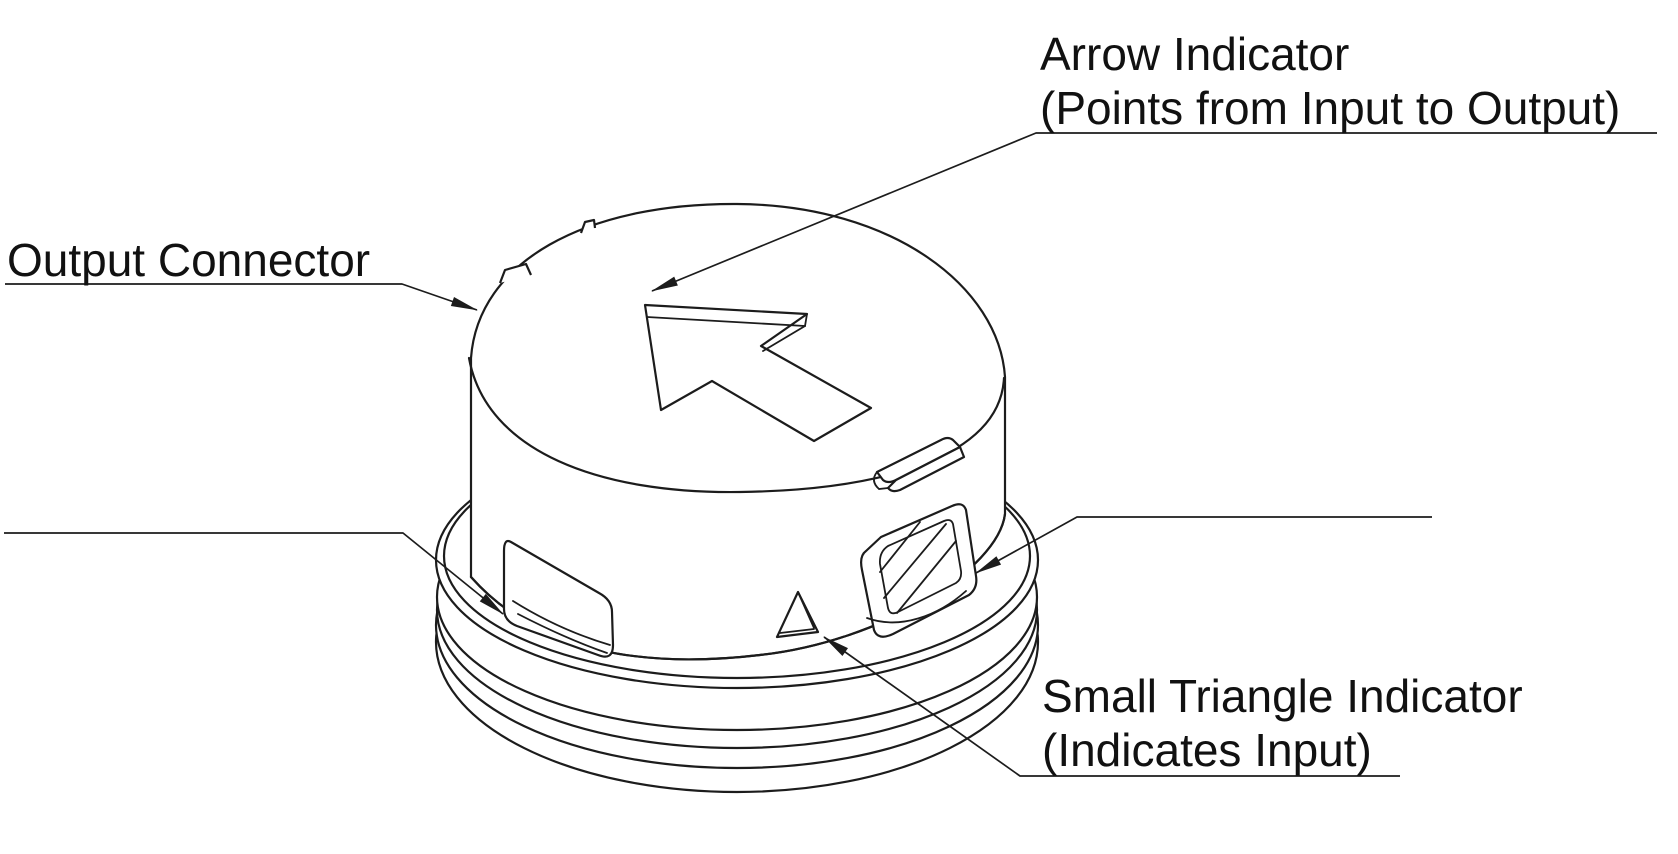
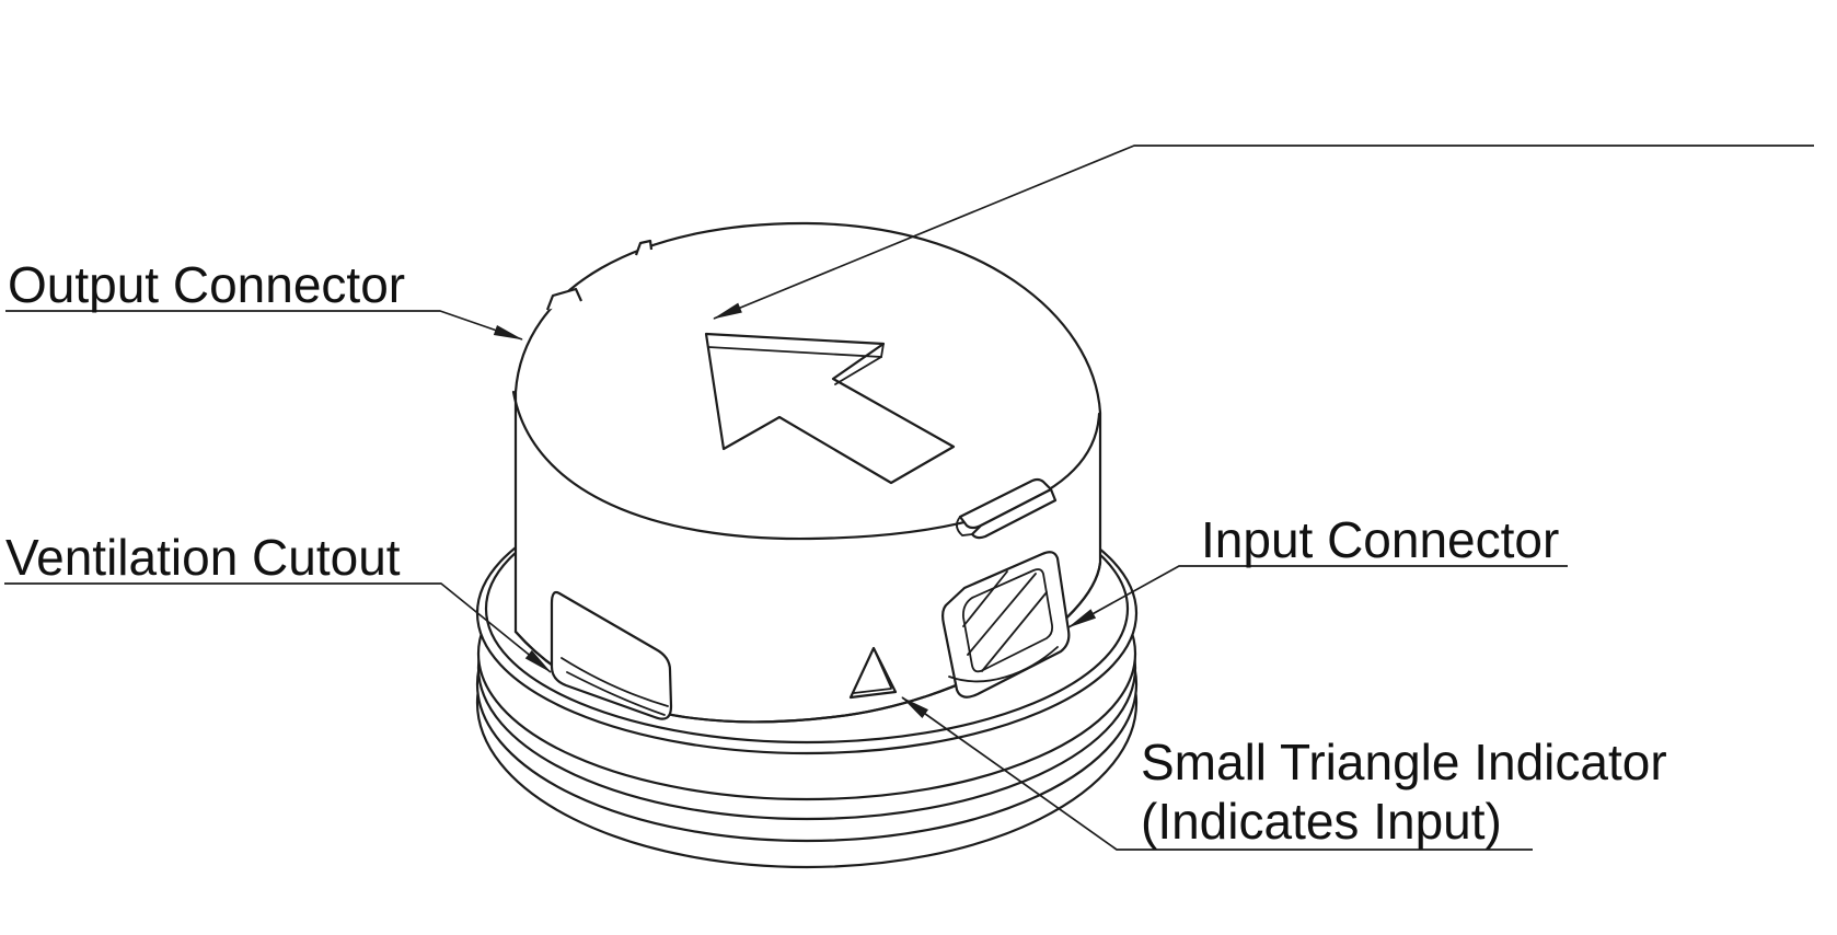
- Arrow Indicator
- (Points from Input to Output)
  Output Connector
+ Ventilation Cutout
+ Input Connector
  Small Triangle Indicator
  (Indicates Input)
